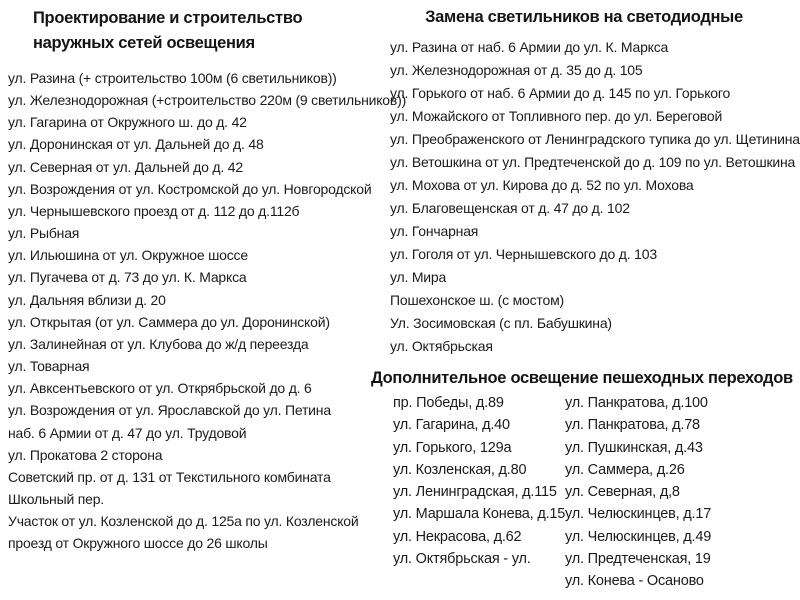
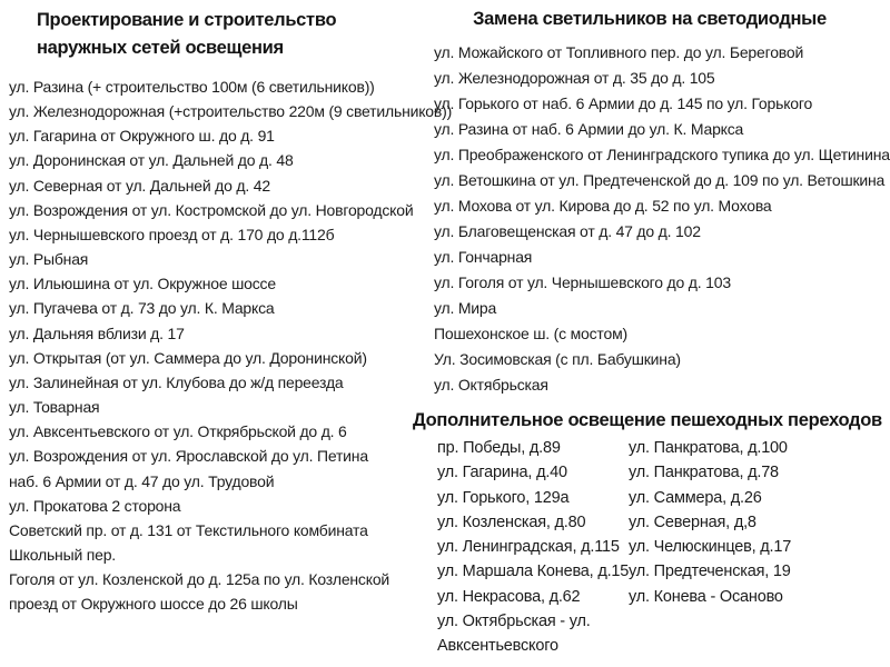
  Проектирование и строительство
  наружных сетей освещения
  ул. Разина (+ строительство 100м (6 светильников))
  ул. Железнодорожная (+строительство 220м (9 светильнико
- ул. Гагарина от Окружного ш. до д. 42
+ ул. Гагарина от Окружного ш. до д. 91
  ул. Доронинская от ул. Дальней до д. 48
  ул. Северная от ул. Дальней до д. 42
  ул. Возрождения от ул. Костромской до ул. Новгородской
- ул. Чернышевского проезд от д. 112 до д.112б
+ ул. Чернышевского проезд от д. 170 до д.112б
  ул. Рыбная
  ул. Ильюшина от ул. Окружное шоссе
  ул. Пугачева от д. 73 до ул. К. Маркса
- ул. Дальняя вблизи д. 20
+ ул. Дальняя вблизи д. 17
  ул. Открытая (от ул. Саммера до ул. Доронинской)
  ул. Залинейная от ул. Клубова до ж/д переезда
  ул. Товарная
  ул. Авксентьевского от ул. Открябрьской до д. 6
  ул. Возрождения от ул. Ярославской до ул. Петина
  наб. 6 Армии от д. 47 до ул. Трудовой
  ул. Прокатова 2 сторона
  Советский пр. от д. 131 от Текстильного комбината
  Школьный пер.
- Участок от ул. Козленской до д. 125а по ул. Козленской
+ Гоголя от ул. Козленской до д. 125а по ул. Козленской
  проезд от Окружного шоссе до 26 школы
  Замена светильников на светодиодные
- ул. Разина от наб. 6 Армии до ул. К. Маркса
+ ул. Можайского от Топливного пер. до ул. Береговой
  ул. Железнодорожная от д. 35 до д. 105
  ул. Горького от наб. 6 Армии до д. 145 по ул. Горького
- ул. Можайского от Топливного пер. до ул. Береговой
+ ул. Разина от наб. 6 Армии до ул. К. Маркса
  ул. Преображенского от Ленинградского тупика до ул. Щетинина
  ул. Ветошкина от ул. Предтеченской до д. 109 по ул. Ветошкина
  ул. Мохова от ул. Кирова до д. 52 по ул. Мохова
  ул. Благовещенская от д. 47 до д. 102
  ул. Гончарная
  ул. Гоголя от ул. Чернышевского до д. 103
  ул. Мира
  Пошехонское ш. (с мостом)
  Ул. Зосимовская (с пл. Бабушкина)
  ул. Октябрьская
  Дополнительное освещение пешеходных переходов
  пр. Победы, д.89
  ул. Гагарина, д.40
  ул. Горького, 129а
  ул. Козленская, д.80
  ул. Ленинградская, д.115
  ул. Маршала Конева, д.15
  ул. Некрасова, д.62
  ул. Октябрьская - ул.
+ Авксентьевского
  ул. Панкратова, д.100
  ул. Панкратова, д.78
- ул. Пушкинская, д.43
  ул. Саммера, д.26
  ул. Северная, д,8
  ул. Челюскинцев, д.17
- ул. Челюскинцев, д.49
  ул. Предтеченская, 19
  ул. Конева - Осаново
